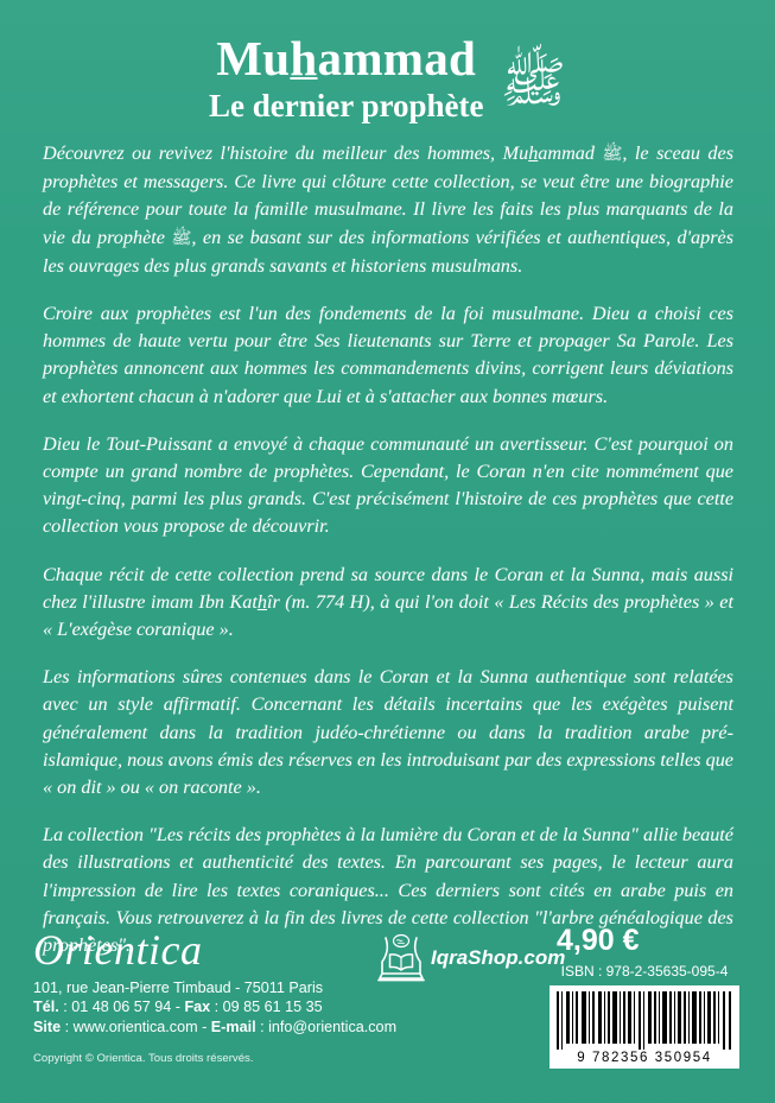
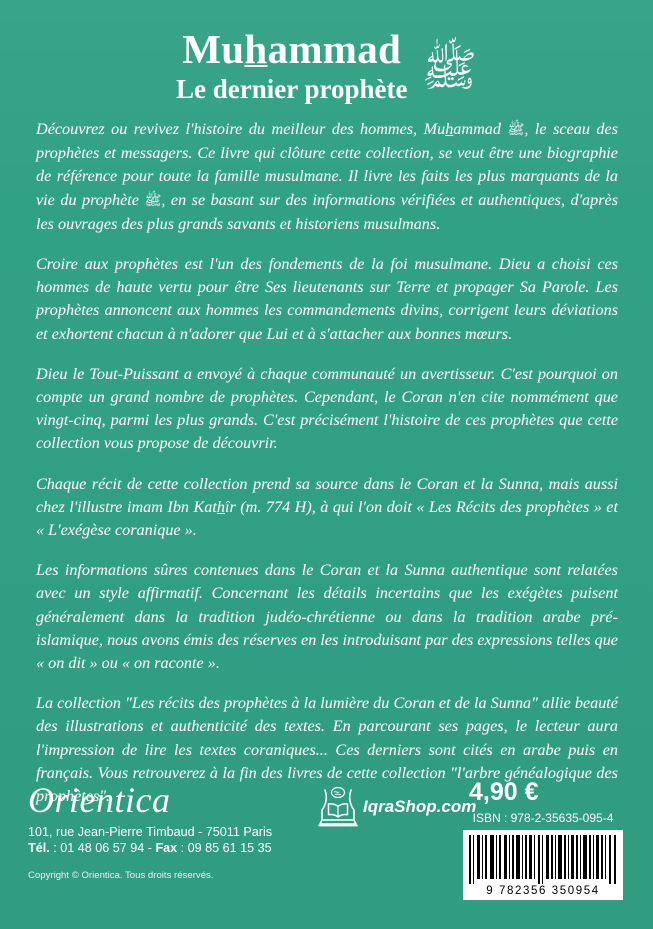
  Muhammad
  Le dernier prophète
  ﷺ
  Découvrez ou revivez l'histoire du meilleur des hommes, Muhammad ﷺ, le sceau des prophètes et messagers. Ce livre qui clôture cette collection, se veut être une biographie de référence pour toute la famille musulmane. Il livre les faits les plus marquants de la vie du prophète ﷺ, en se basant sur des informations vérifiées et authentiques, d'après les ouvrages des plus grands savants et historiens musulmans.
  Croire aux prophètes est l'un des fondements de la foi musulmane. Dieu a choisi ces hommes de haute vertu pour être Ses lieutenants sur Terre et propager Sa Parole. Les prophètes annoncent aux hommes les commandements divins, corrigent leurs déviations et exhortent chacun à n'adorer que Lui et à s'attacher aux bonnes mœurs.
  Dieu le Tout-Puissant a envoyé à chaque communauté un avertisseur. C'est pourquoi on compte un grand nombre de prophètes. Cependant, le Coran n'en cite nommément que vingt-cinq, parmi les plus grands. C'est précisément l'histoire de ces prophètes que cette collection vous propose de découvrir.
  Chaque récit de cette collection prend sa source dans le Coran et la Sunna, mais aussi chez l'illustre imam Ibn Kathîr (m. 774 H), à qui l'on doit « Les Récits des prophètes » et « L'exégèse coranique ».
  Les informations sûres contenues dans le Coran et la Sunna authentique sont relatées avec un style affirmatif. Concernant les détails incertains que les exégètes puisent généralement dans la tradition judéo-chrétienne ou dans la tradition arabe pré-islamique, nous avons émis des réserves en les introduisant par des expressions telles que « on dit » ou « on raconte ».
  La collection "Les récits des prophètes à la lumière du Coran et de la Sunna" allie beauté des illustrations et authenticité des textes. En parcourant ses pages, le lecteur aura l'impression de lire les textes coraniques... Ces derniers sont cités en arabe puis en français. Vous retrouverez à la fin des livres de cette collection "l'arbre généalogique des prophètes".
  Orientica
  101, rue Jean-Pierre Timbaud - 75011 Paris
  Tél. : 01 48 06 57 94 - Fax : 09 85 61 15 35
- Site : www.orientica.com - E-mail : info@orientica.com
  Copyright © Orientica. Tous droits réservés.
  IqraShop.com
  4,90 €
  ISBN : 978-2-35635-095-4
  9 782356 350954
